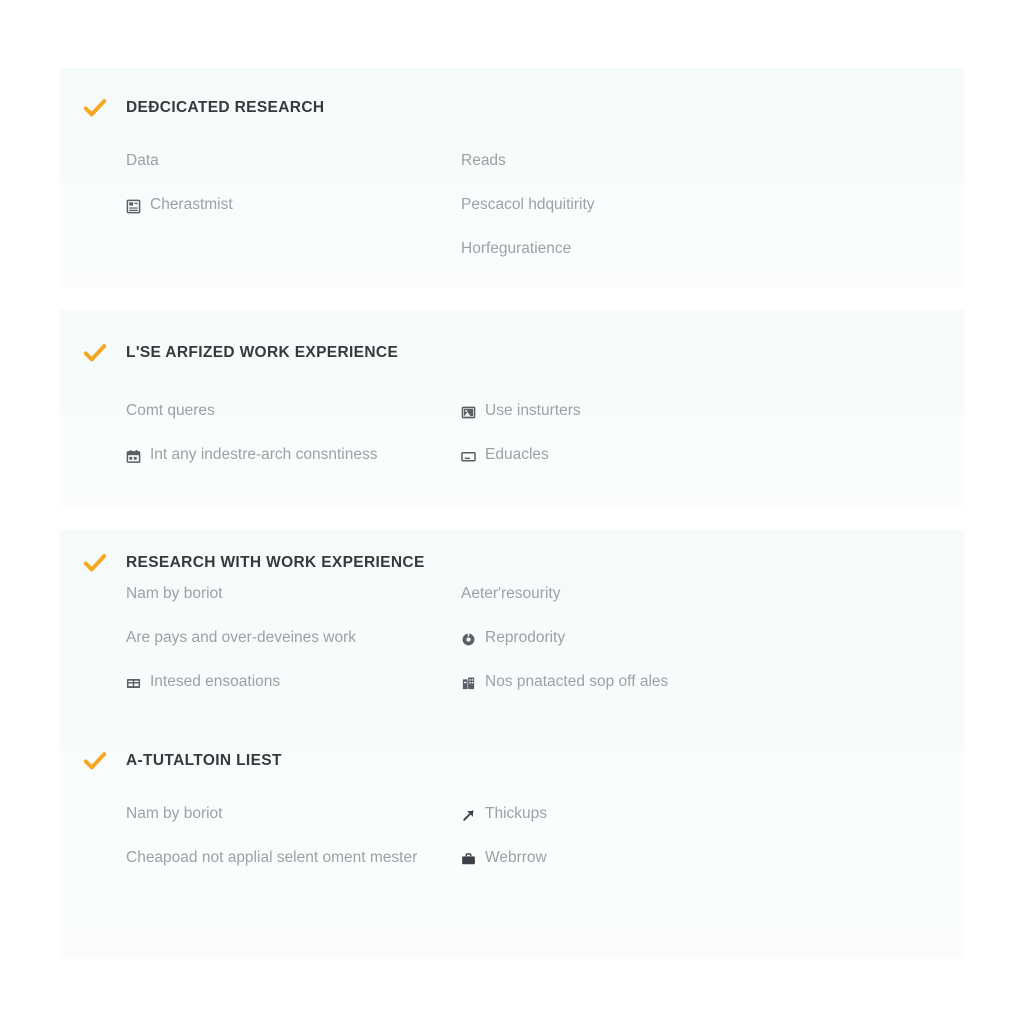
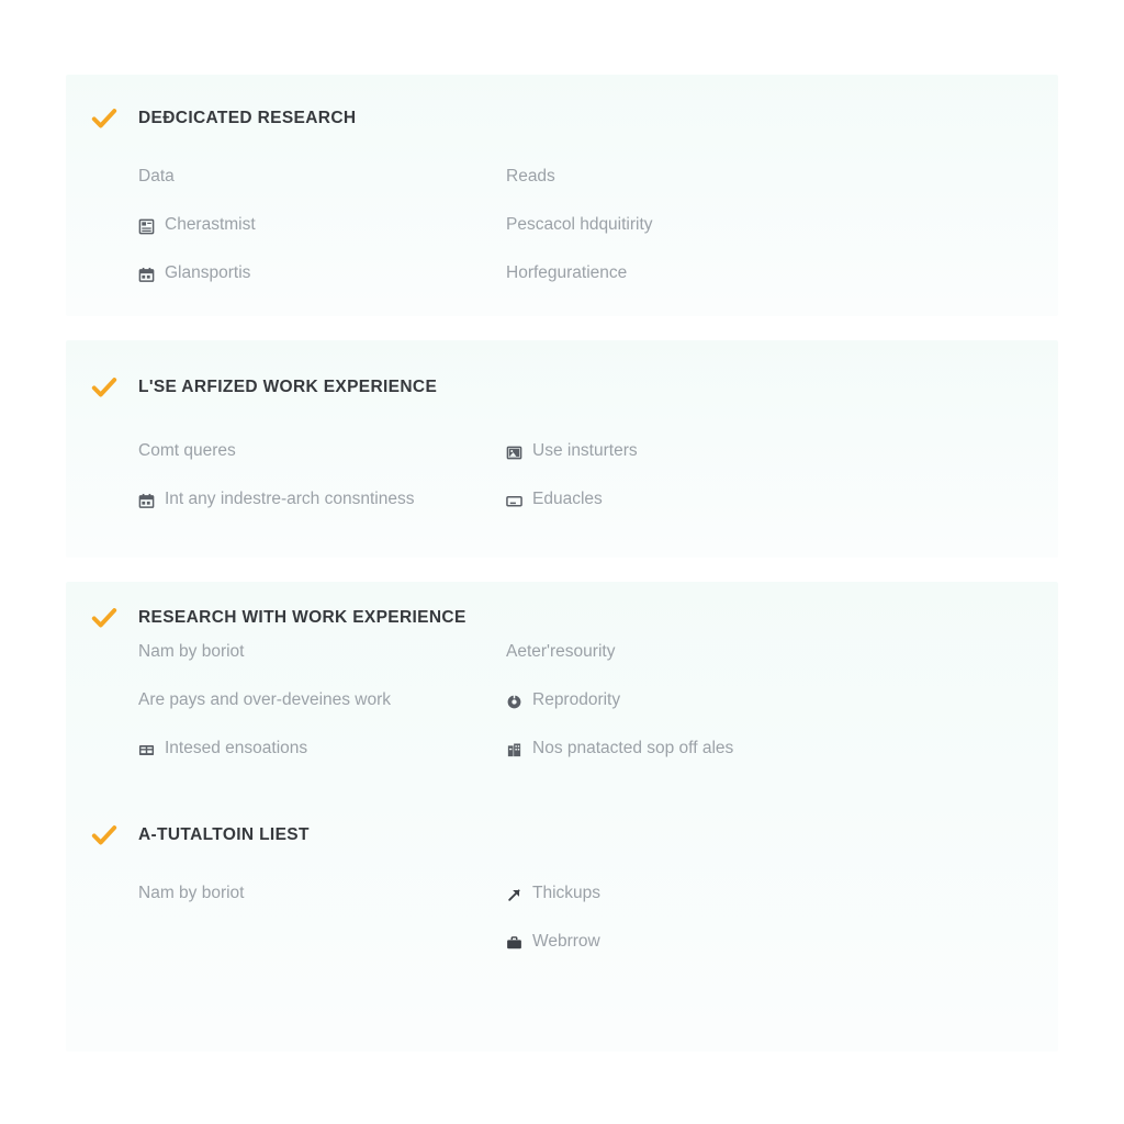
  DEÐCICATED RESEARCH
  Data
  Cherastmist
+ Glansportis
  Reads
  Pescacol hdquitirity
  Horfeguratience
  L'SE ARFIZED WORK EXPERIENCE
  Comt queres
  Int any indestre-arch consntiness
  Use insturters
  Eduacles
  RESEARCH WITH WORK EXPERIENCE
  Nam by boriot
  Are pays and over-deveines work
  Intesed ensoations
  Aeter'resourity
  Reprodority
  Nos pnatacted sop off ales
  A-TUTALTOIN LIEST
  Nam by boriot
- Cheapoad not applial selent oment mester
  Thickups
  Webrrow
